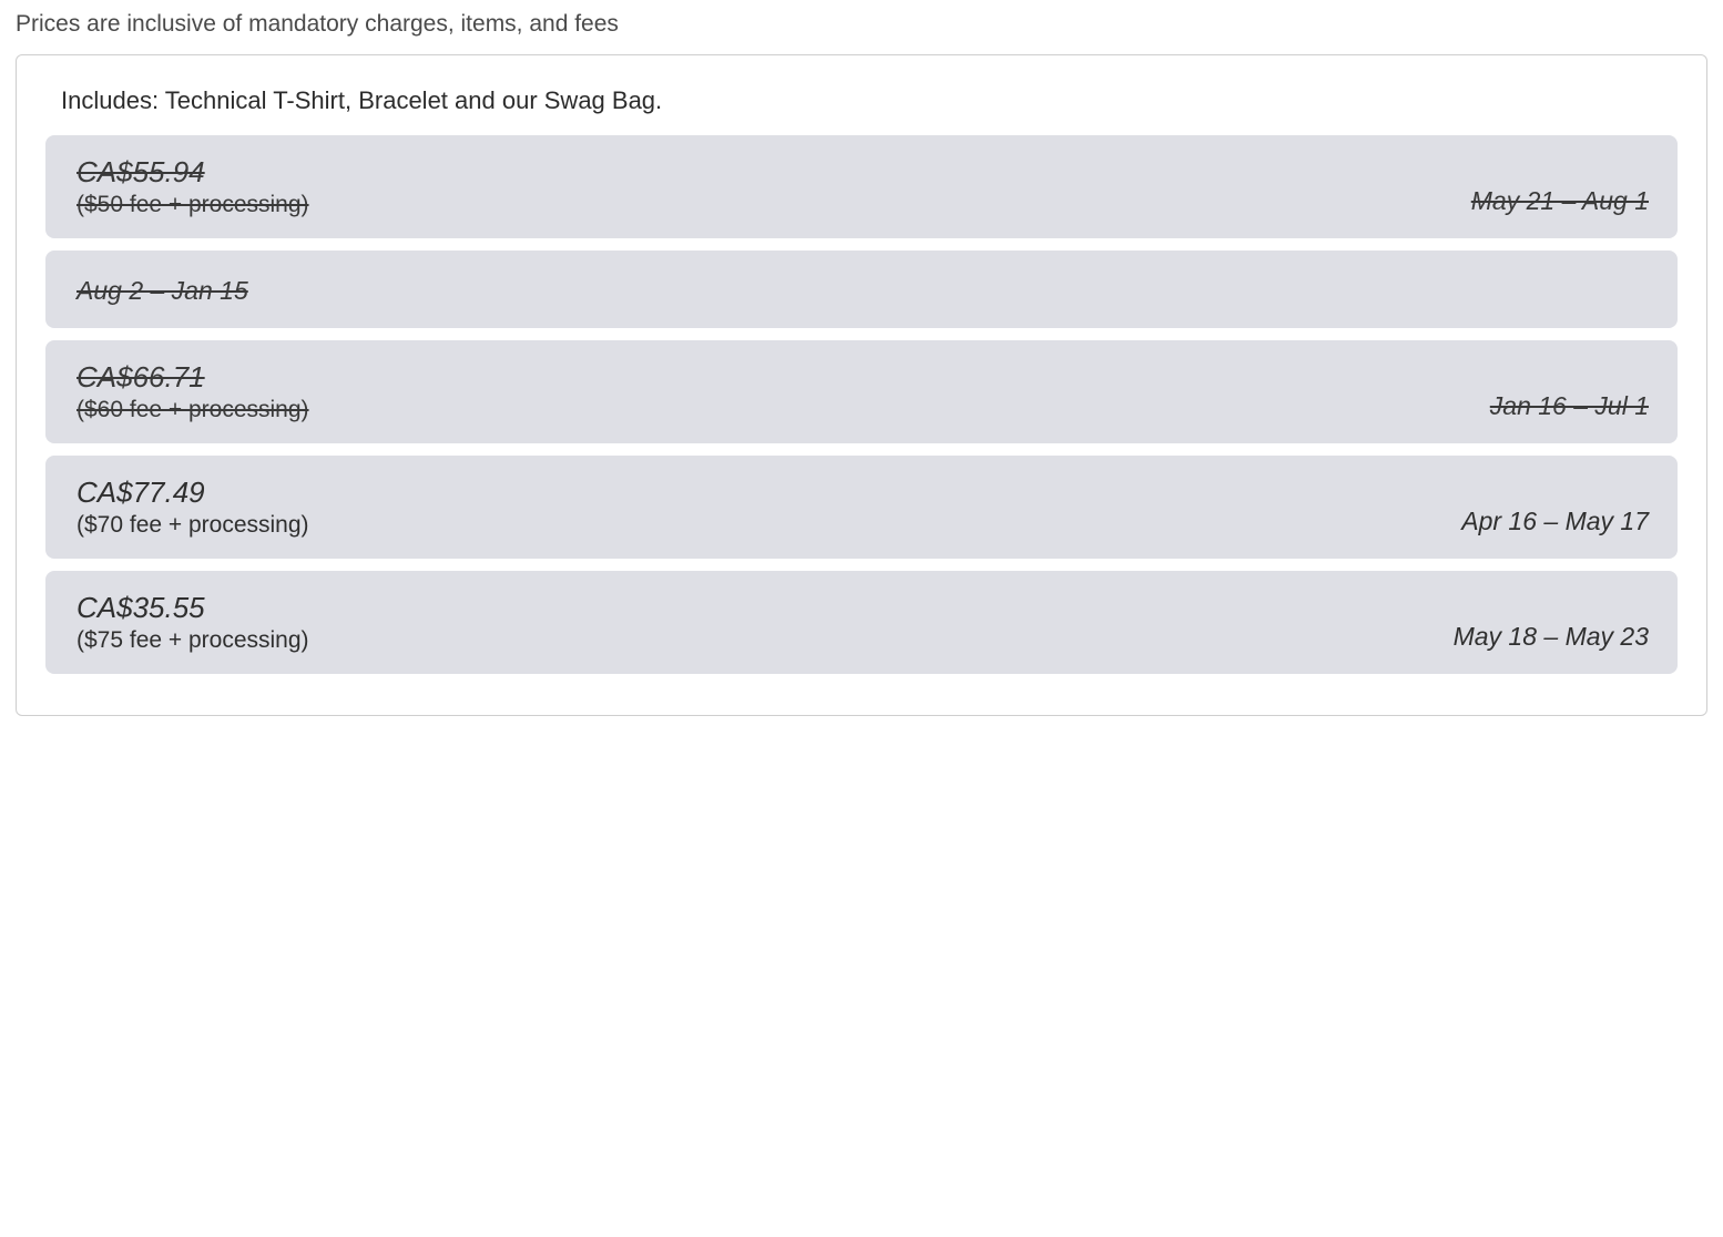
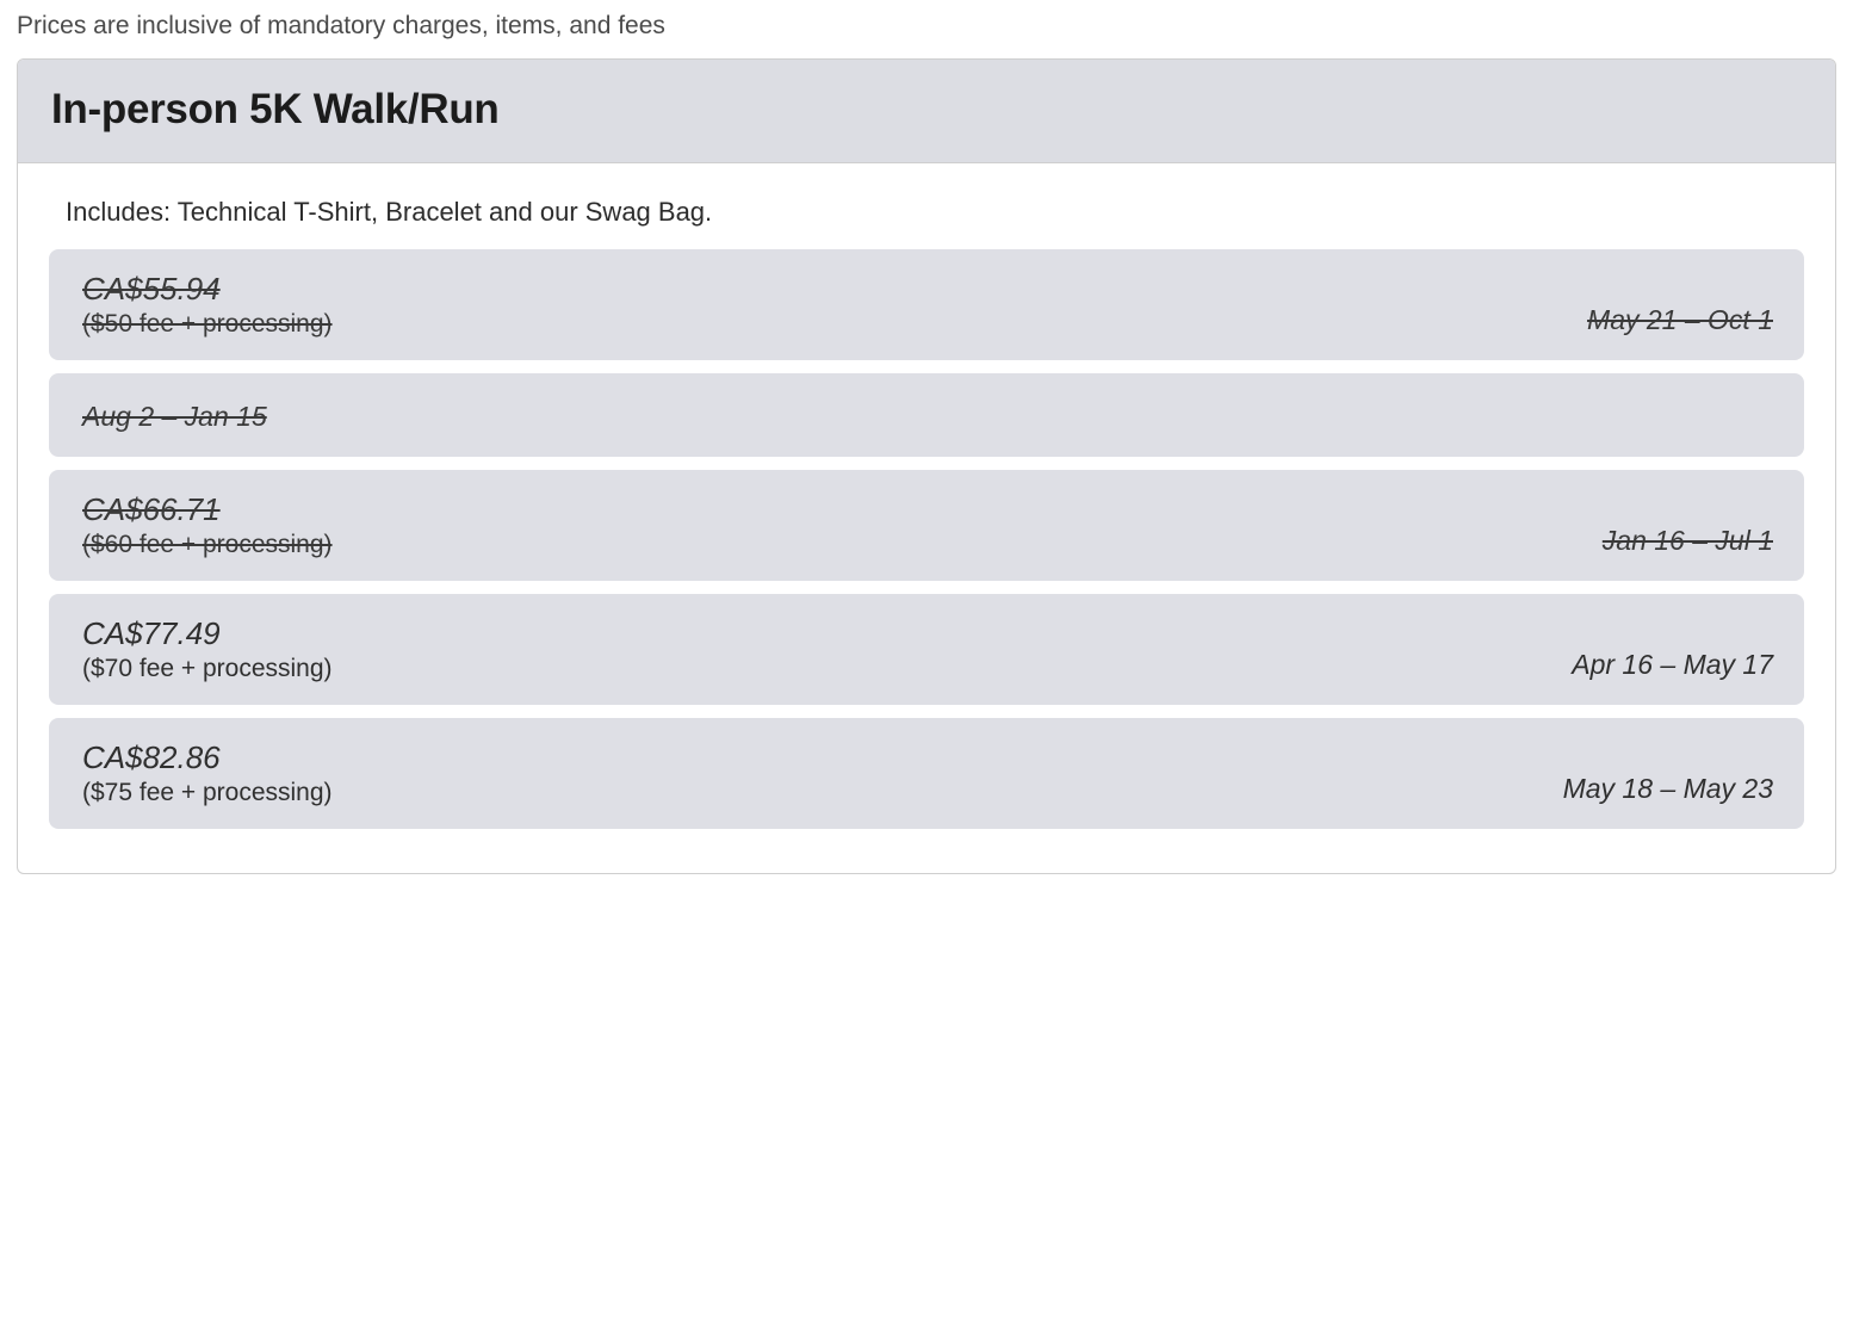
  Prices are inclusive of mandatory charges, items, and fees
+ In-person 5K Walk/Run
  Includes: Technical T-Shirt, Bracelet and our Swag Bag.
  CA$55.94
  ($50 fee + processing)
- May 21 – Aug 1
+ May 21 – Oct 1
  Aug 2 – Jan 15
  CA$66.71
  ($60 fee + processing)
  Jan 16 – Jul 1
  CA$77.49
  ($70 fee + processing)
  Apr 16 – May 17
- CA$35.55
+ CA$82.86
  ($75 fee + processing)
  May 18 – May 23
